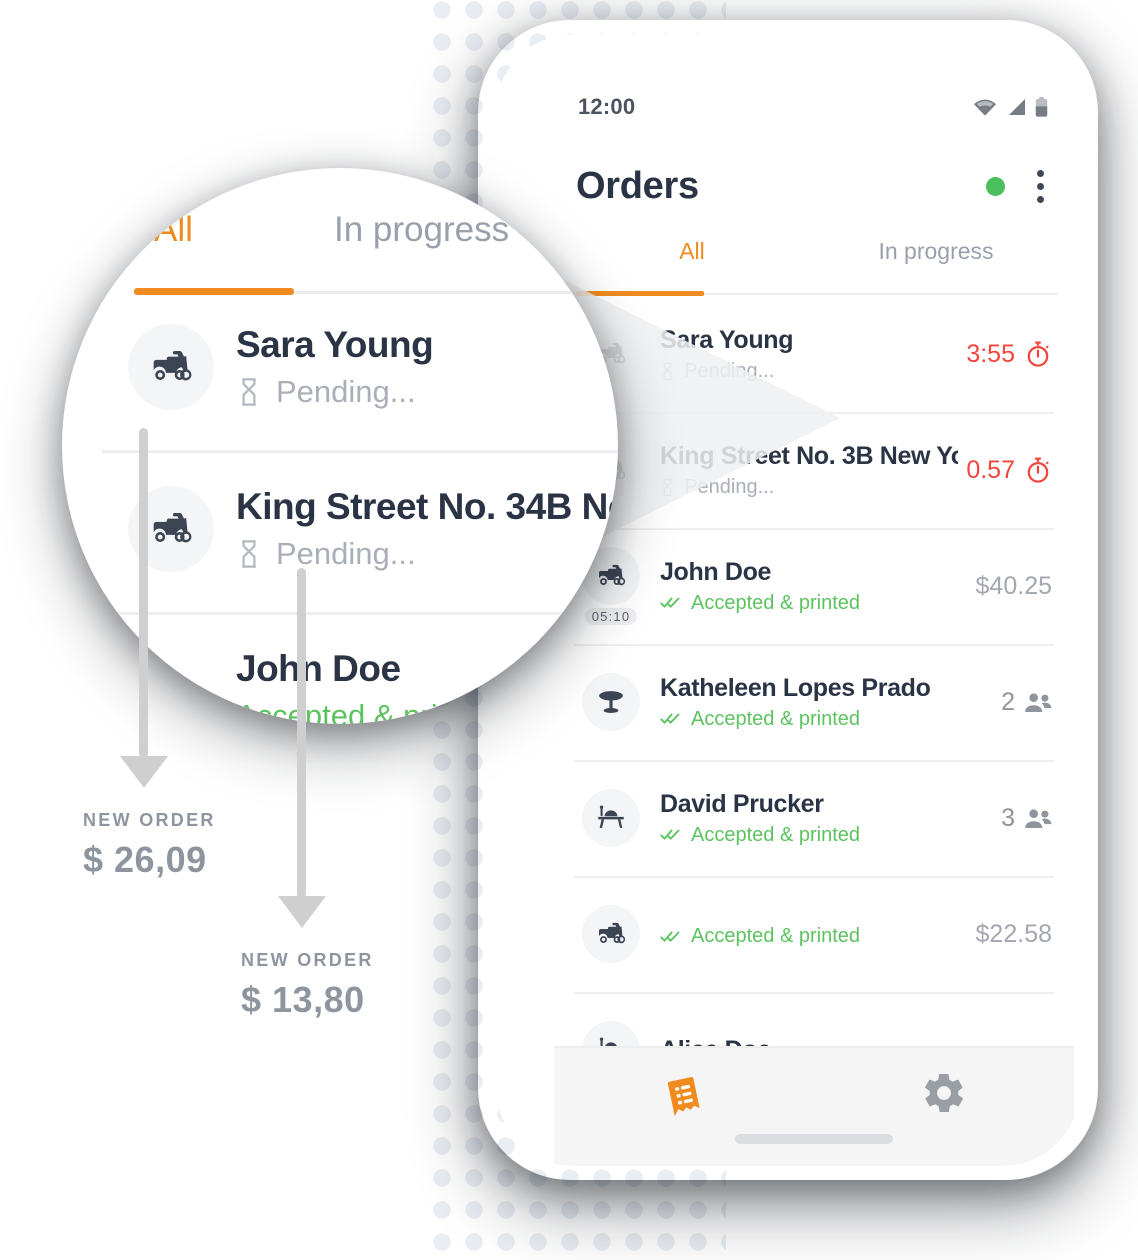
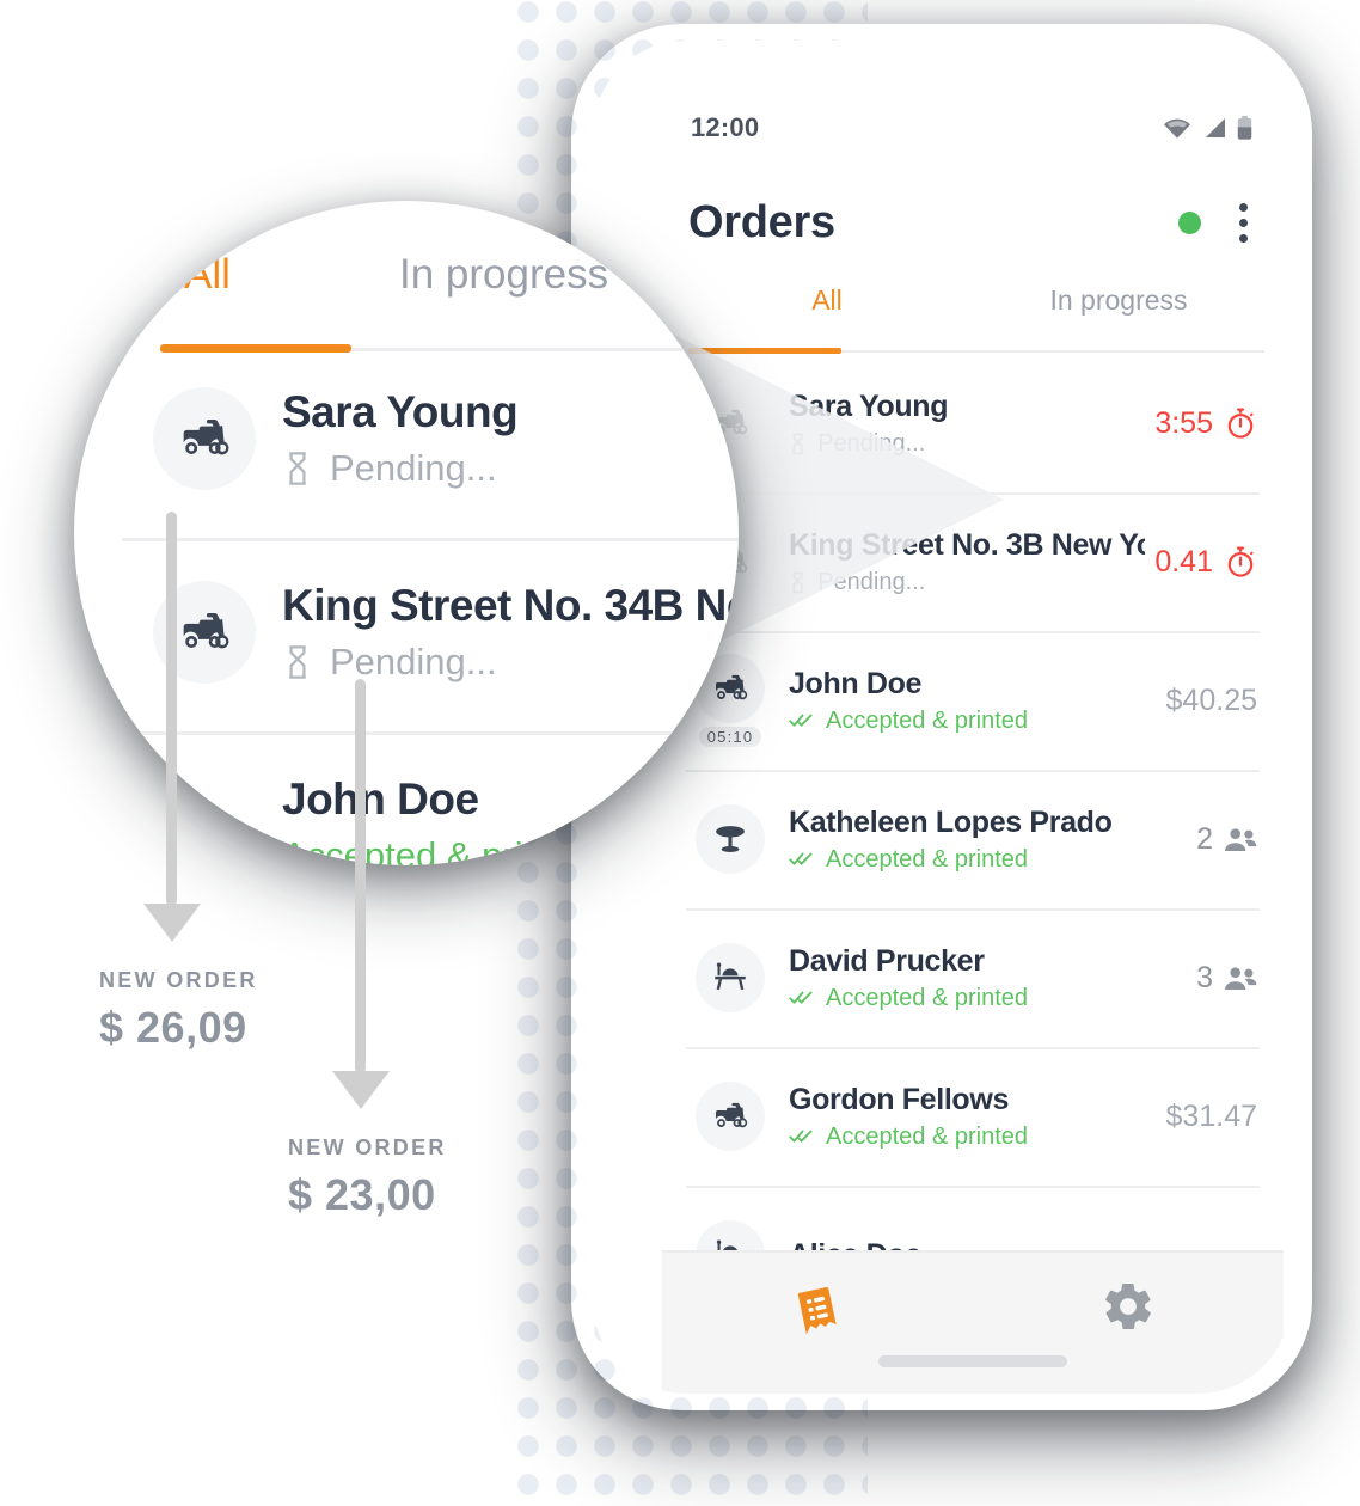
  12:00
  Orders
  All
  In progress
  Sara Young
  Pending...
  3:55
  King Street No. 3B New Yo
  Pending...
- 0.57
+ 0.41
  05:10
  John Doe
  Accepted & printed
  $40.25
  Katheleen Lopes Prado
  Accepted & printed
  2
  David Prucker
  Accepted & printed
  3
+ Gordon Fellows
  Accepted & printed
- $22.58
+ $31.47
  All
  In progress
  Sara Young
  Pending...
  King Street No. 34B Ne
  Pending...
  John Doe
  Accpted & printed
  NEW ORDER
  $ 26,09
  NEW ORDER
- $ 13,80
+ $ 23,00
